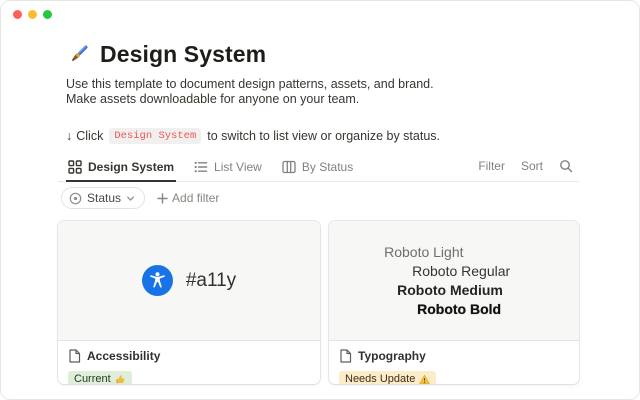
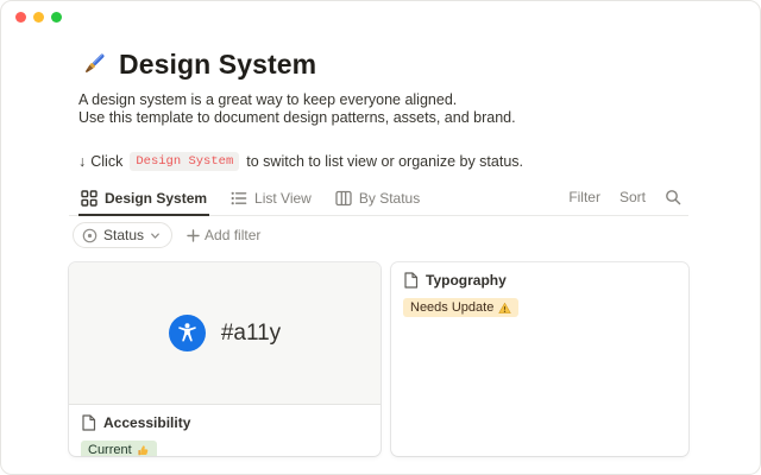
  Design System
+ A design system is a great way to keep everyone aligned.
  Use this template to document design patterns, assets, and brand.
- Make assets downloadable for anyone on your team.
  ↓
  Click
  Design System
  to switch to list view or organize by status.
  Design System
  List View
  By Status
  Filter
  Sort
  Status
  Add filter
  #a11y
  Accessibility
  Current
- Roboto Light
- Roboto Regular
- Roboto Medium
- Roboto Bold
  Typography
  Needs Update
